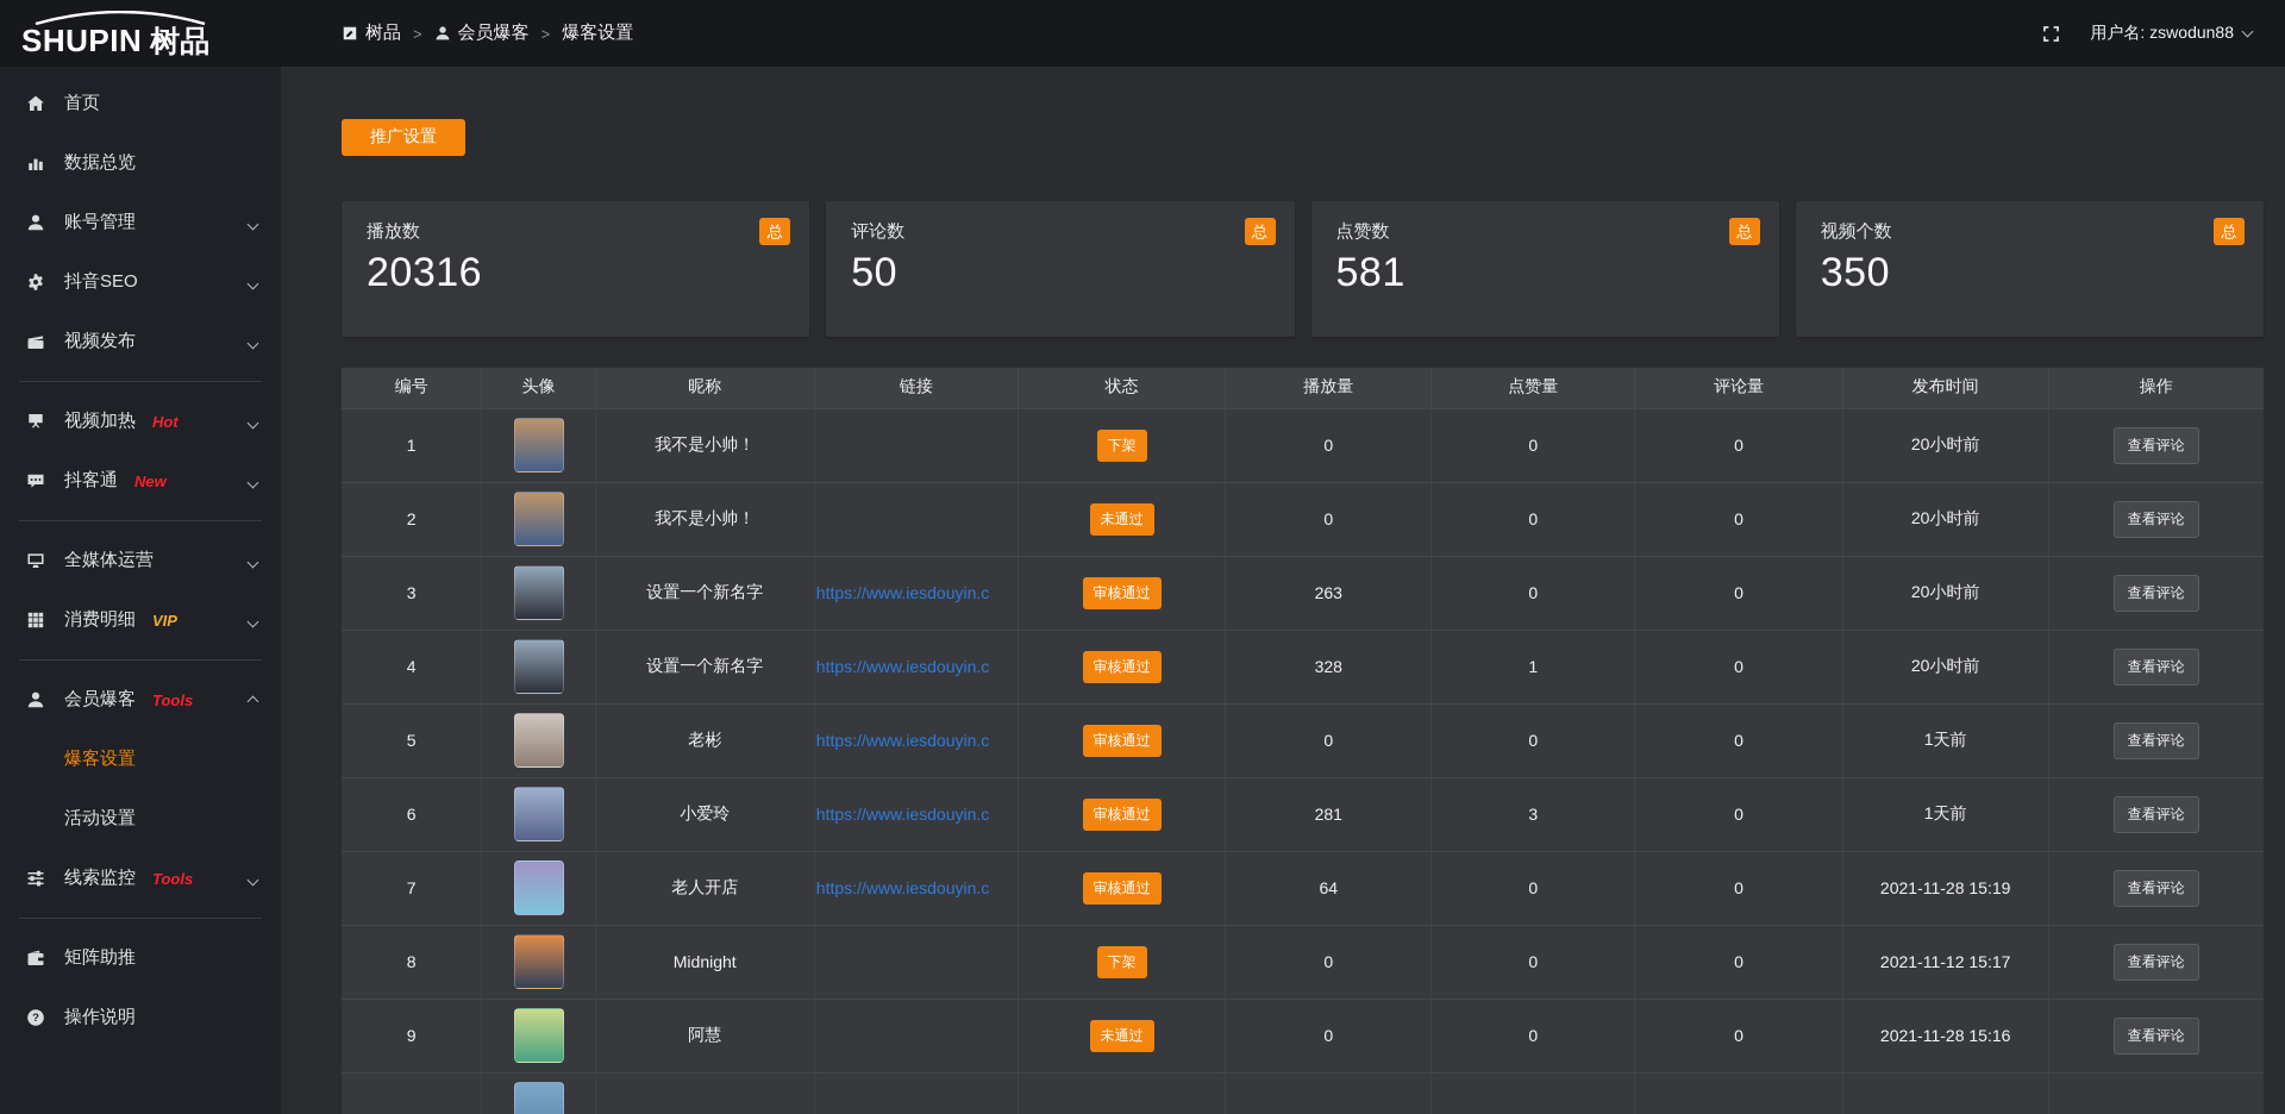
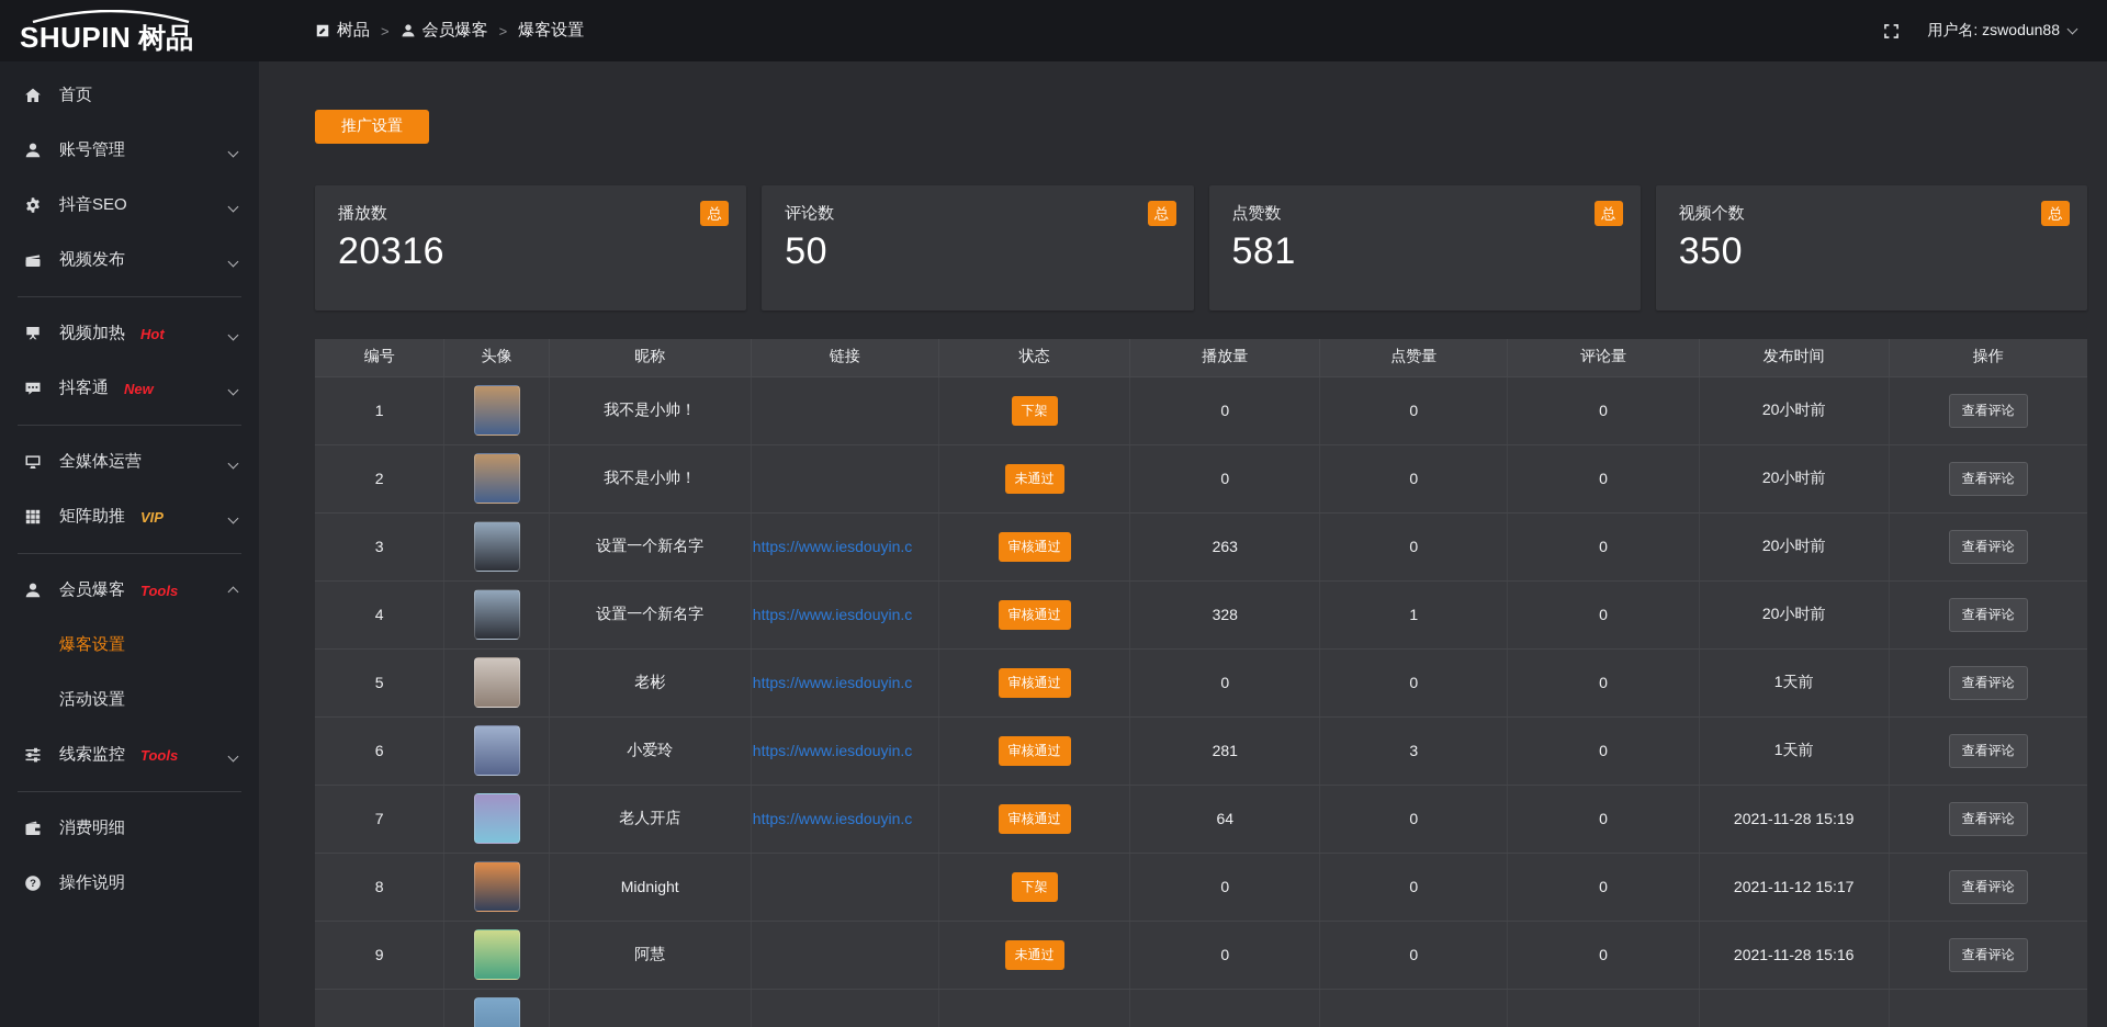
  SHUPIN
  树品
  树品
  >
  会员爆客
  >
  爆客设置
  用户名: zswodun88
  首页
- 数据总览
  账号管理
  抖音SEO
  视频发布
  视频加热
  Hot
  抖客通
  New
  全媒体运营
- 消费明细
+ 矩阵助推
  VIP
  会员爆客
  Tools
  爆客设置
  活动设置
  线索监控
  Tools
- 矩阵助推
+ 消费明细
  ?
  操作说明
  推广设置
  播放数
  20316
  总
  评论数
  50
  总
  点赞数
  581
  总
  视频个数
  350
  总
  编号	头像	昵称	链接	状态	播放量	点赞量	评论量	发布时间	操作
  1		我不是小帅！		下架	0	0	0	20小时前	查看评论
  2		我不是小帅！		未通过	0	0	0	20小时前	查看评论
  3		设置一个新名字	https://www.iesdouyin.c	审核通过	263	0	0	20小时前	查看评论
  4		设置一个新名字	https://www.iesdouyin.c	审核通过	328	1	0	20小时前	查看评论
  5		老彬	https://www.iesdouyin.c	审核通过	0	0	0	1天前	查看评论
  6		小爱玲	https://www.iesdouyin.c	审核通过	281	3	0	1天前	查看评论
  7		老人开店	https://www.iesdouyin.c	审核通过	64	0	0	2021-11-28 15:19	查看评论
  8		Midnight		下架	0	0	0	2021-11-12 15:17	查看评论
  9		阿慧		未通过	0	0	0	2021-11-28 15:16	查看评论
